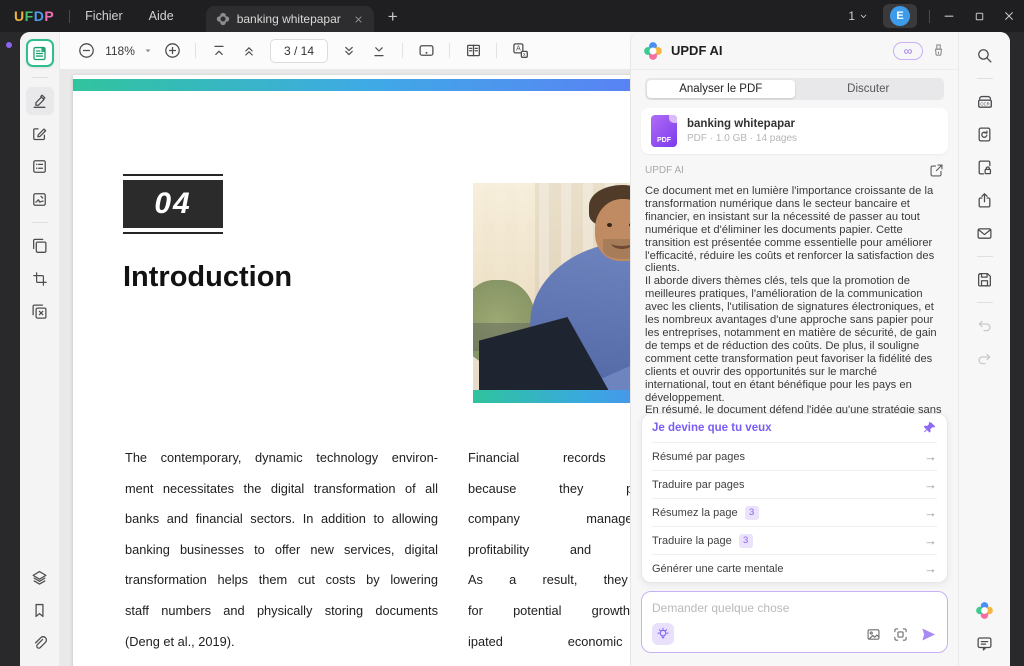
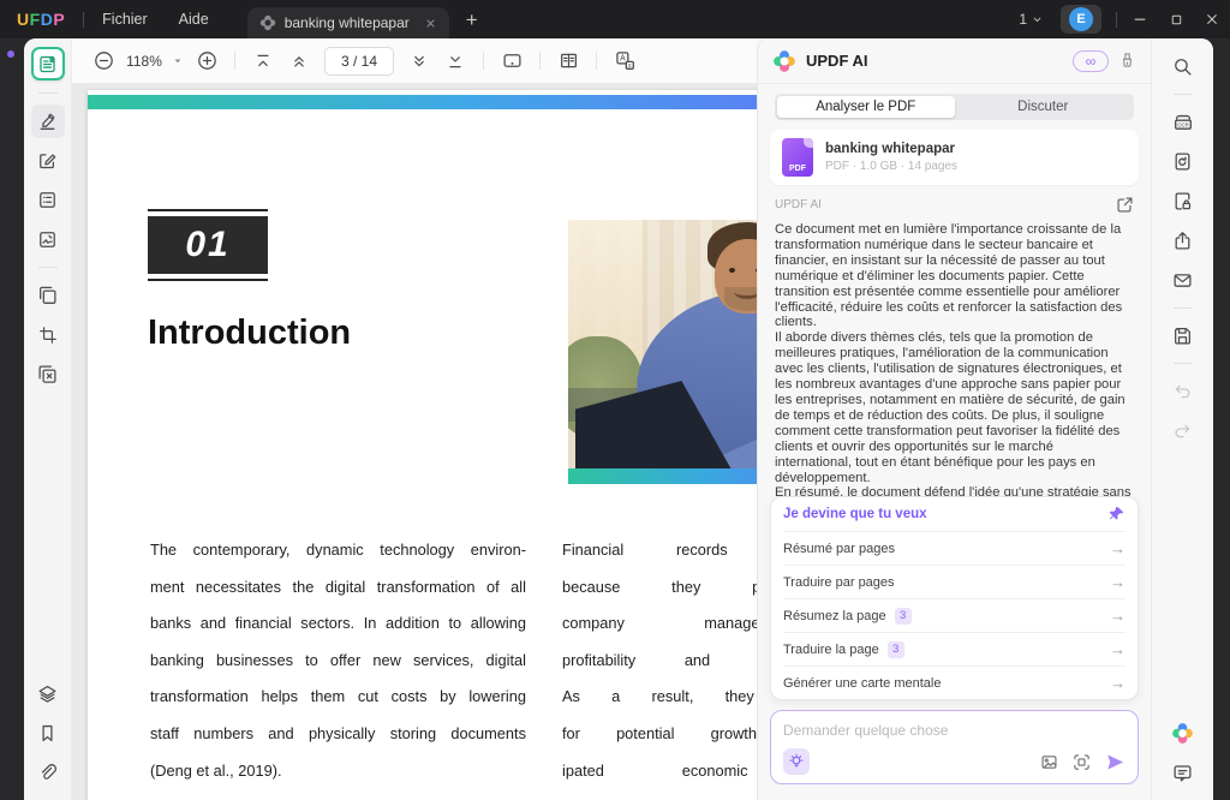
  U
  F
  D
  P
  Fichier
  Aide
  banking whitepapar
  +
  1
  E
  118%
  3 / 14
- 04
+ 01
  Introduction
  The contemporary, dynamic technology environ-
  ment necessitates the digital transformation of all
  banks and financial sectors. In addition to allowing
  banking businesses to offer new services, digital
  transformation helps them cut costs by lowering
  staff numbers and physically storing documents
  (Deng et al., 2019).
  Financial records
  company manage
  for potential growth
  ipated economic
  UPDF AI
  ∞
  Analyser le PDF
  Discuter
  banking whitepapar
  PDF · 1.0 GB · 14 pages
  UPDF AI
  Ce document met en lumière l'importance croissante de la transformation numérique dans le secteur bancaire et financier, en insistant sur la nécessité de passer au tout numérique et d'éliminer les documents papier. Cette transition est présentée comme essentielle pour améliorer l'efficacité, réduire les coûts et renforcer la satisfaction des clients.
  Il aborde divers thèmes clés, tels que la promotion de meilleures pratiques, l'amélioration de la communication avec les clients, l'utilisation de signatures électroniques, et les nombreux avantages d'une approche sans papier pour les entreprises, notamment en matière de sécurité, de gain de temps et de réduction des coûts. De plus, il souligne comment cette transformation peut favoriser la fidélité des clients et ouvrir des opportunités sur le marché international, tout en étant bénéfique pour les pays en développement.
  Je devine que tu veux
  Résumé par pages
  →
  Traduire par pages
  →
  Résumez la page
  3
  →
  Traduire la page
  3
  →
  Générer une carte mentale
  →
  Demander quelque chose
